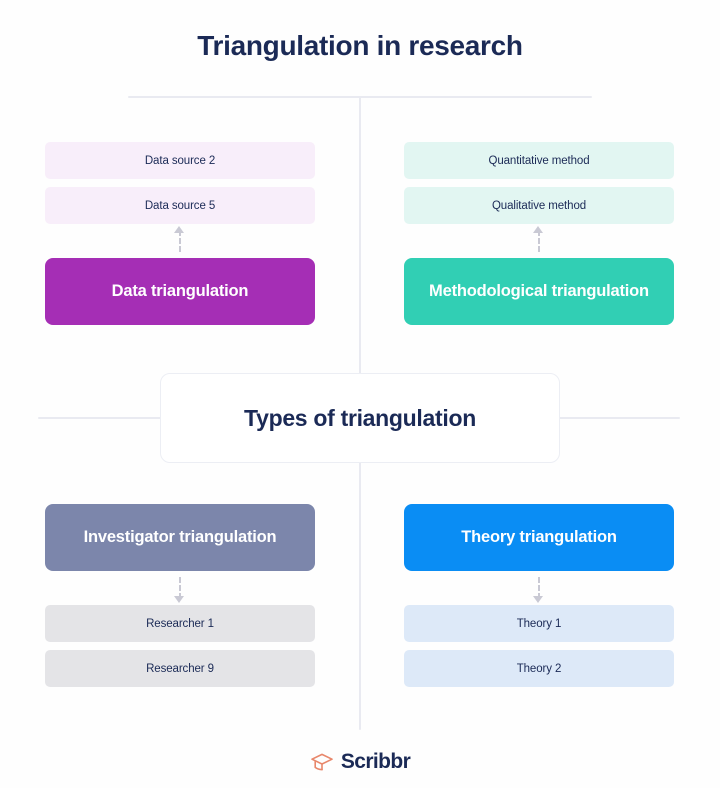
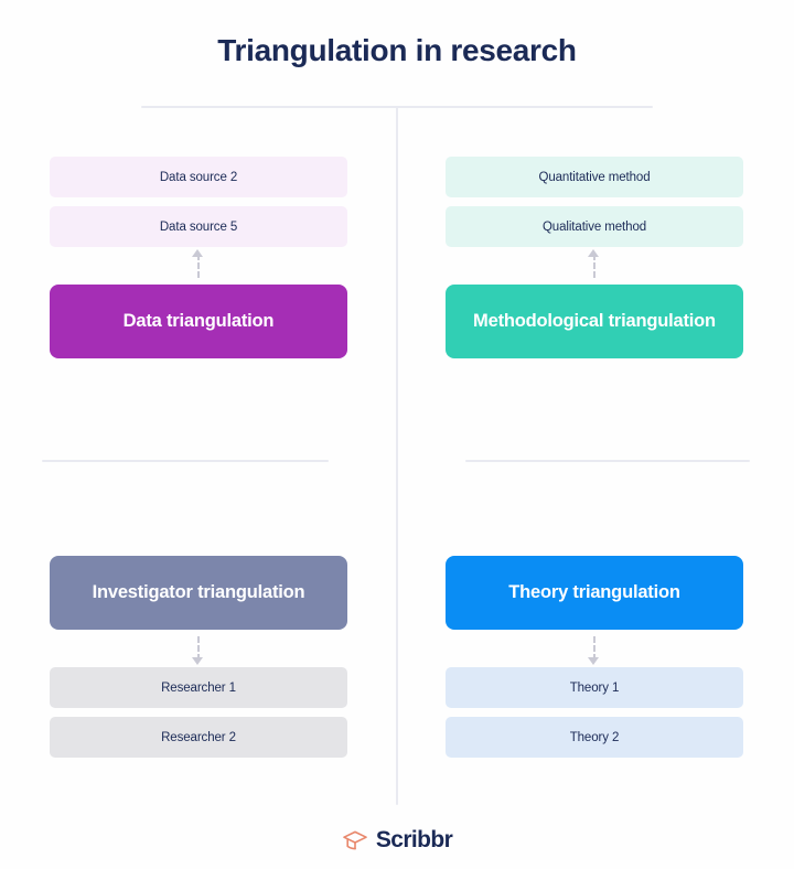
  Triangulation in research
  Data source 2
  Data source 5
  Data triangulation
  Quantitative method
  Qualitative method
  Methodological triangulation
- Types of triangulation
  Investigator triangulation
  Researcher 1
- Researcher 9
+ Researcher 2
  Theory triangulation
  Theory 1
  Theory 2
  Scribbr
